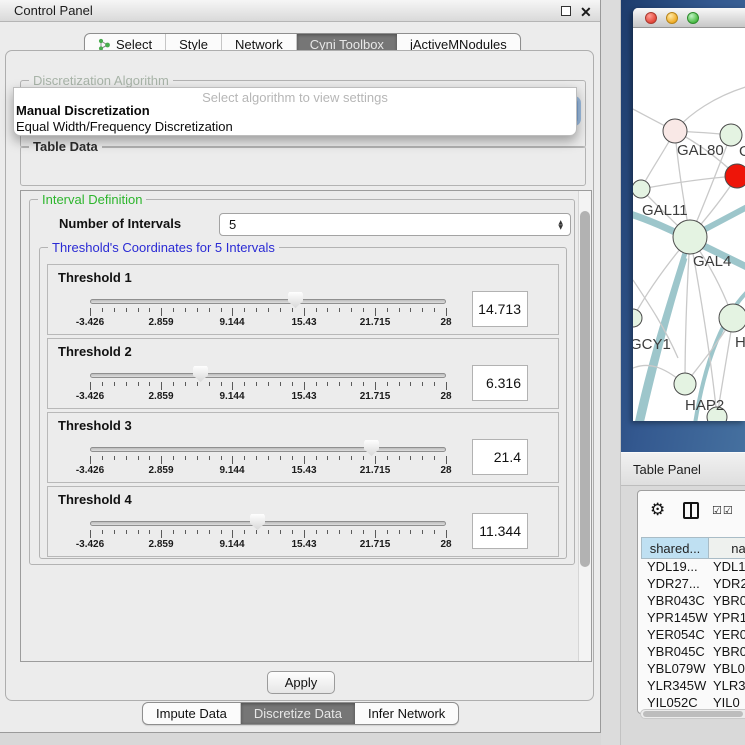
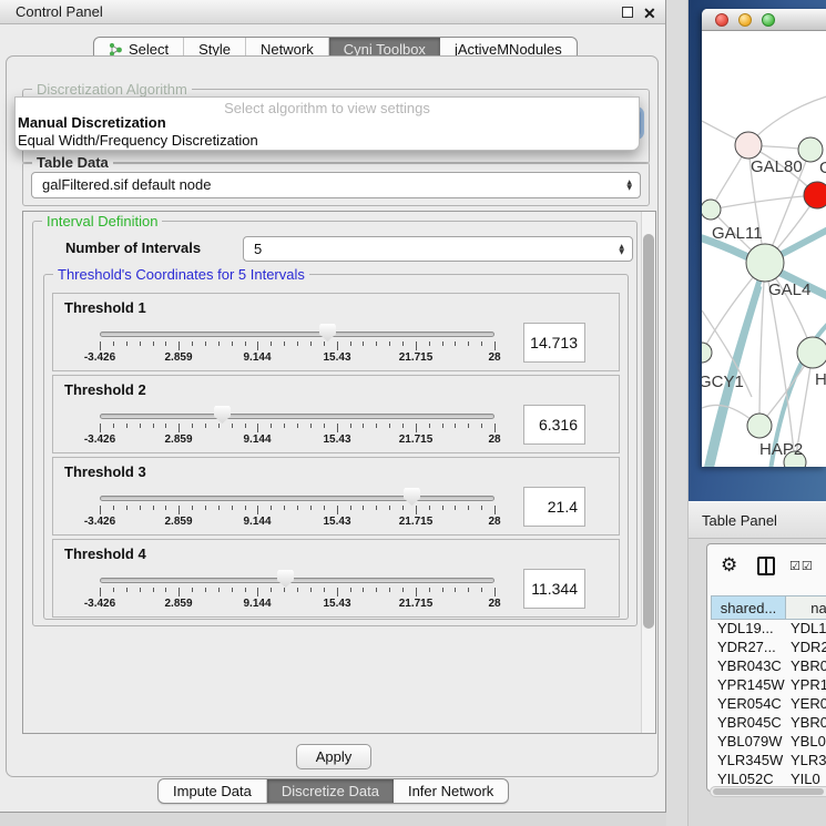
  Control Panel
  ✕
  Select
  Style
  Network
  Cyni Toolbox
  jActiveMNodules
  Discretization Algorithm
  Table Data
+ galFiltered.sif default node
  Interval Definition
  Number of Intervals
  5
  Threshold's Coordinates for 5 Intervals
  Threshold 1
  -3.426
  2.859
  9.144
  15.43
  21.715
  28
  14.713
  Threshold 2
  -3.426
  2.859
  9.144
  15.43
  21.715
  28
  6.316
  Threshold 3
  -3.426
  2.859
  9.144
  15.43
  21.715
  28
  21.4
  Threshold 4
  -3.426
  2.859
  9.144
  15.43
  21.715
  28
  11.344
  Apply
  Impute Data
  Discretize Data
  Infer Network
  GAL80
  GAL11
  GAL4
  GCY1
  H
  HAP2
  Table Panel
  ⚙
  ☑☑
  shared...
  na
  YDL19... YDL1
  YDR27... YDR2
  YBR043C YBR0
  YPR145W YPR1
  YER054C YER0
  YBR045C YBR0
  YBL079W YBL0
  YLR345W YLR3
  YIL052C YIL0
  Select algorithm to view settings
  Manual Discretization
  Equal Width/Frequency Discretization
